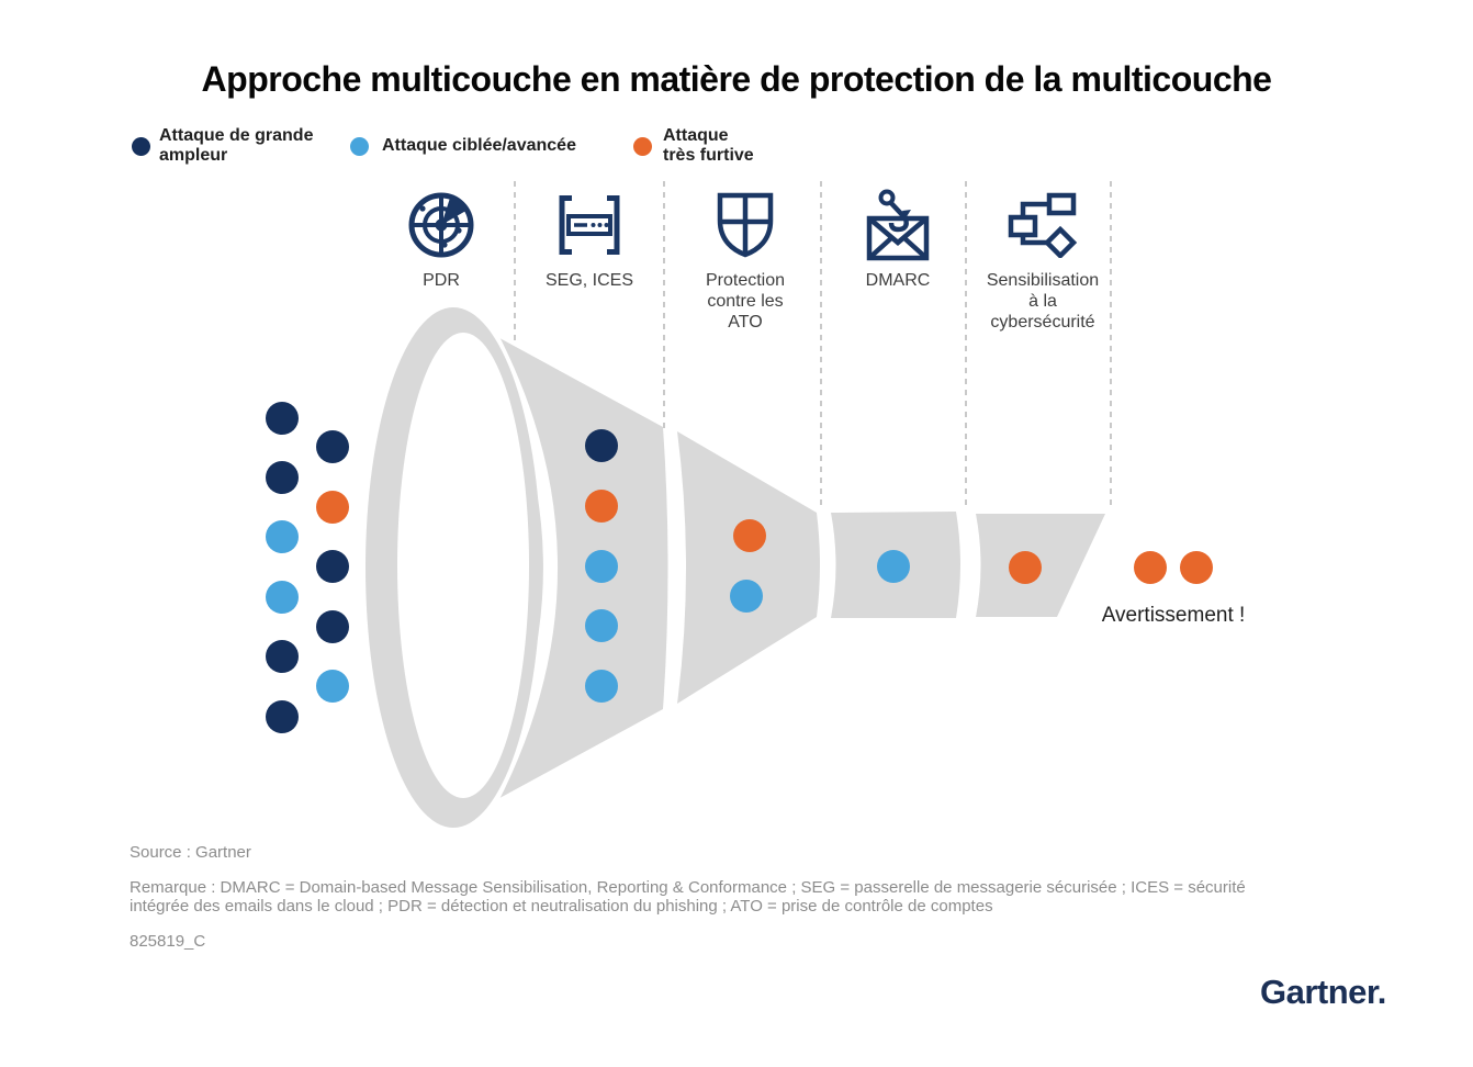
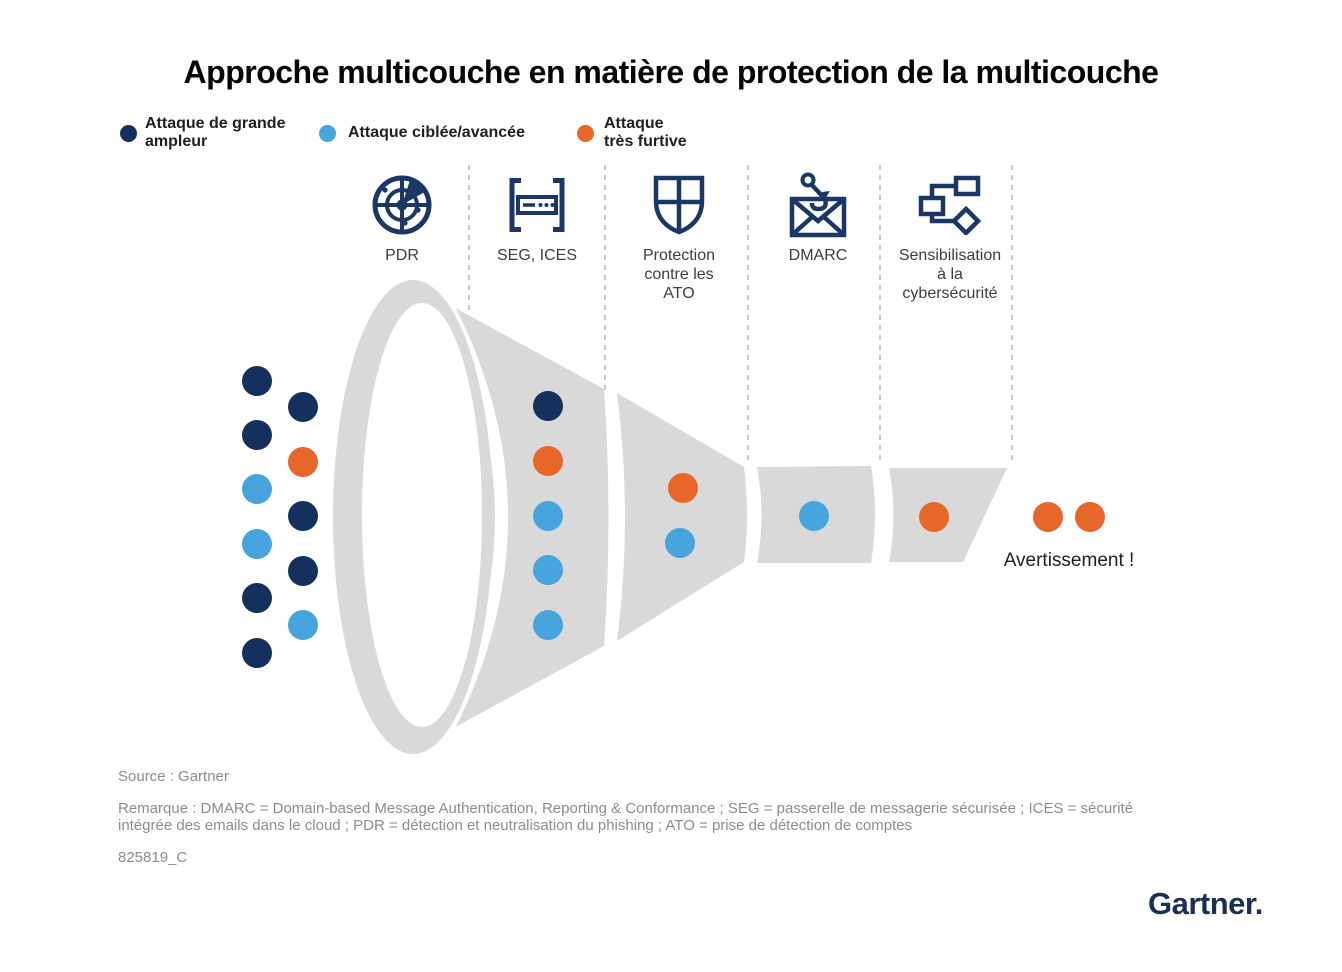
  Approche multicouche en matière de protection de la multicouche
  Attaque de grande
  ampleur
  Attaque ciblée/avancée
  Attaque
  très furtive
  PDR
  SEG, ICES
  Protection
  contre les
  ATO
  DMARC
  Sensibilisation
  à la
  cybersécurité
  Avertissement !
  Source : Gartner
- Remarque : DMARC = Domain-based Message Sensibilisation, Reporting & Conformance ; SEG = passerelle de messagerie sécurisée ; ICES = sécurité
+ Remarque : DMARC = Domain-based Message Authentication, Reporting & Conformance ; SEG = passerelle de messagerie sécurisée ; ICES = sécurité
- intégrée des emails dans le cloud ; PDR = détection et neutralisation du phishing ; ATO = prise de contrôle de comptes
+ intégrée des emails dans le cloud ; PDR = détection et neutralisation du phishing ; ATO = prise de détection de comptes
  825819_C
  Gartner.
